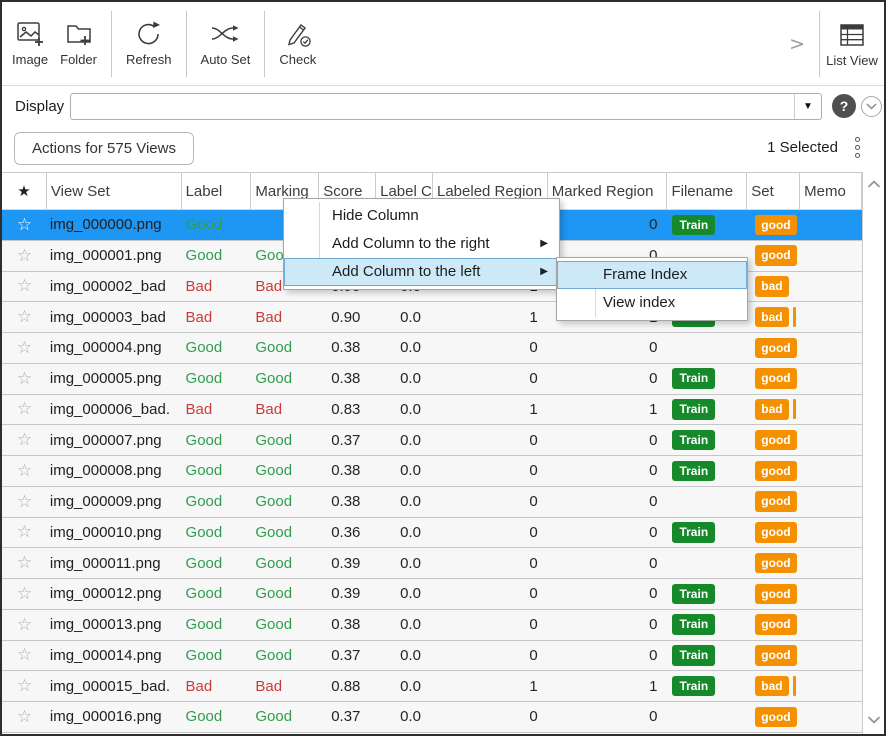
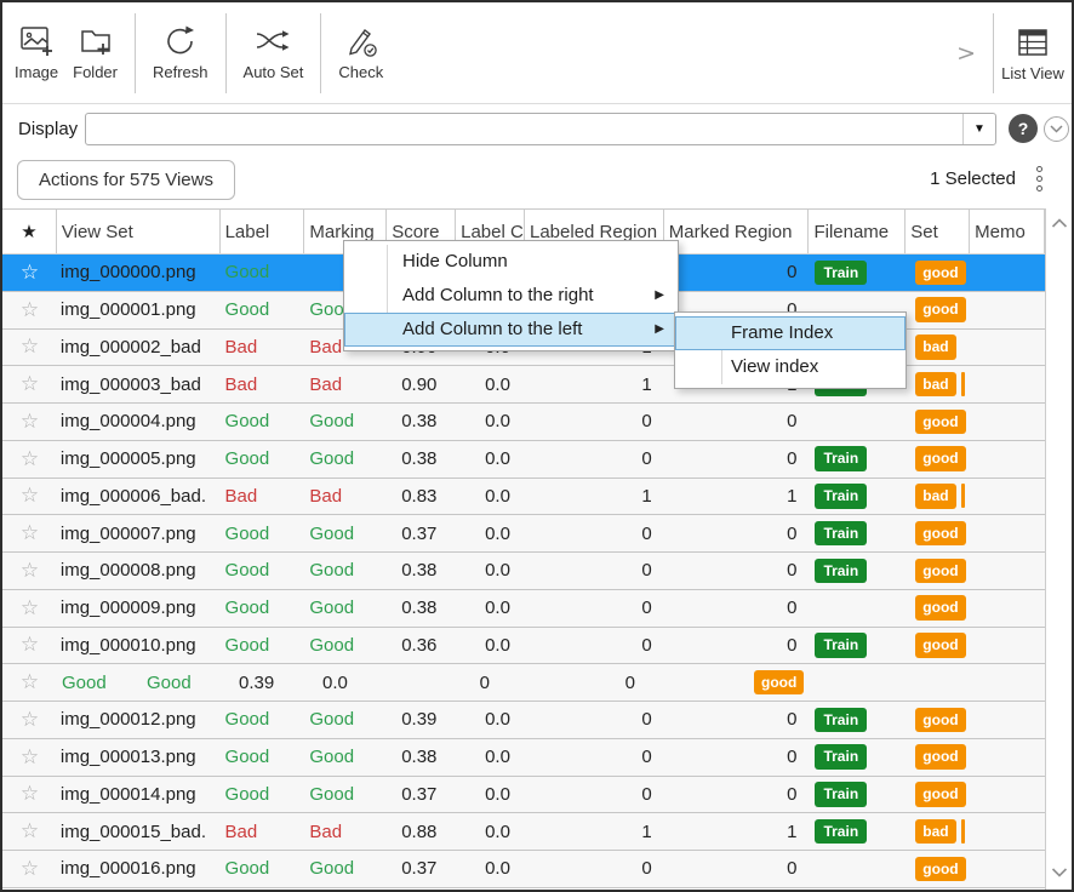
  Image
  Folder
  Refresh
  Auto Set
  Check
  >
  List View
  Display
  ▼
  ?
  Actions for 575 Views
  1 Selected
  ★
  View Set
  Label
  Marking
  Score
  Label C
  Labeled Region
  Marked Region
  Filename
  Set
  Memo
  ☆
  img_000000.png
  Good
  0
  Train
  good
  ☆
  img_000001.png
  Good
  Goo
  0
  good
  ☆
  img_000002_bad
  Bad
  Bad
  bad
  ☆
  img_000003_bad
  Bad
  Bad
  0.90
  0.0
  1
  bad
  ☆
  img_000004.png
  Good
  Good
  0.38
  0.0
  0
  0
  good
  ☆
  img_000005.png
  Good
  Good
  0.38
  0.0
  0
  0
  Train
  good
  ☆
  img_000006_bad.
  Bad
  Bad
  0.83
  0.0
  1
  1
  Train
  bad
  ☆
  img_000007.png
  Good
  Good
  0.37
  0.0
  0
  0
  Train
  good
  ☆
  img_000008.png
  Good
  Good
  0.38
  0.0
  0
  0
  Train
  good
  ☆
  img_000009.png
  Good
  Good
  0.38
  0.0
  0
  0
  good
  ☆
  img_000010.png
  Good
  Good
  0.36
  0.0
  0
  0
  Train
  good
  ☆
- img_000011.png
  Good
  Good
  0.39
  0.0
  0
  0
  good
  ☆
  img_000012.png
  Good
  Good
  0.39
  0.0
  0
  0
  Train
  good
  ☆
  img_000013.png
  Good
  Good
  0.38
  0.0
  0
  0
  Train
  good
  ☆
  img_000014.png
  Good
  Good
  0.37
  0.0
  0
  0
  Train
  good
  ☆
  img_000015_bad.
  Bad
  Bad
  0.88
  0.0
  1
  1
  Train
  bad
  ☆
  img_000016.png
  Good
  Good
  0.37
  0.0
  0
  0
  good
  Hide Column
  Add Column to the right
  ▶
  Add Column to the left
  ▶
  Frame Index
  View index
